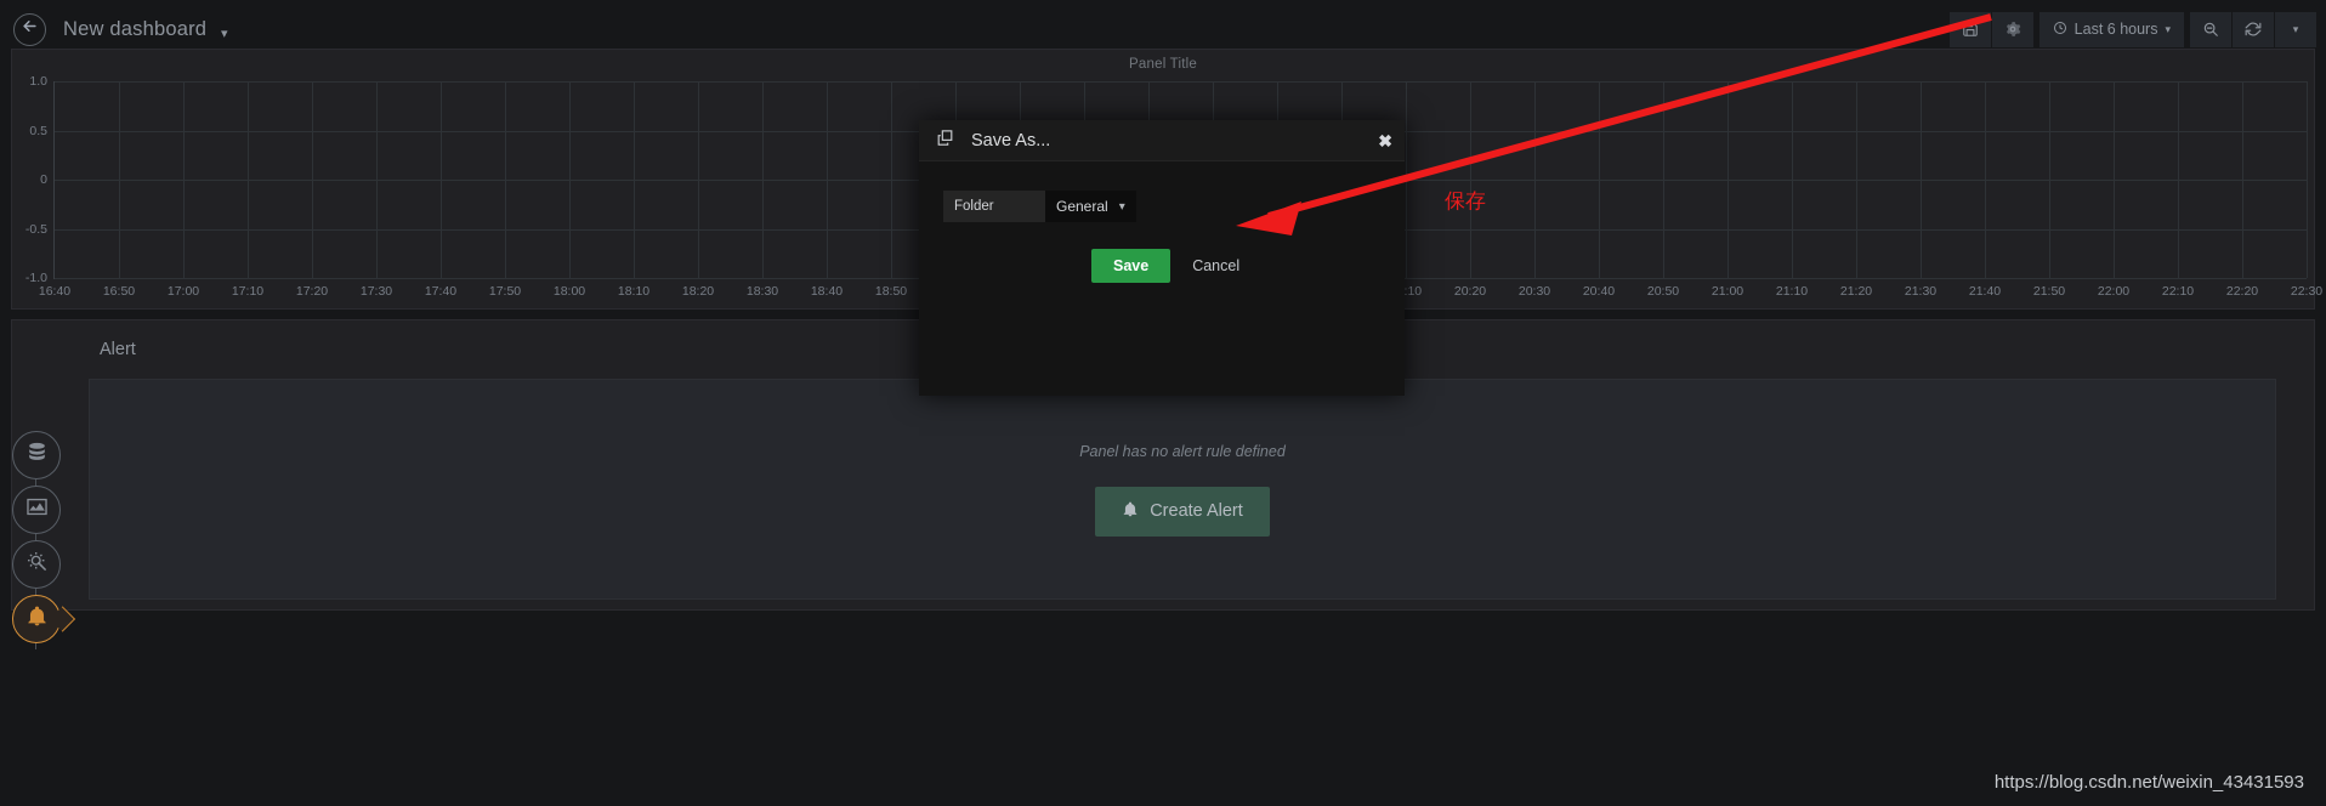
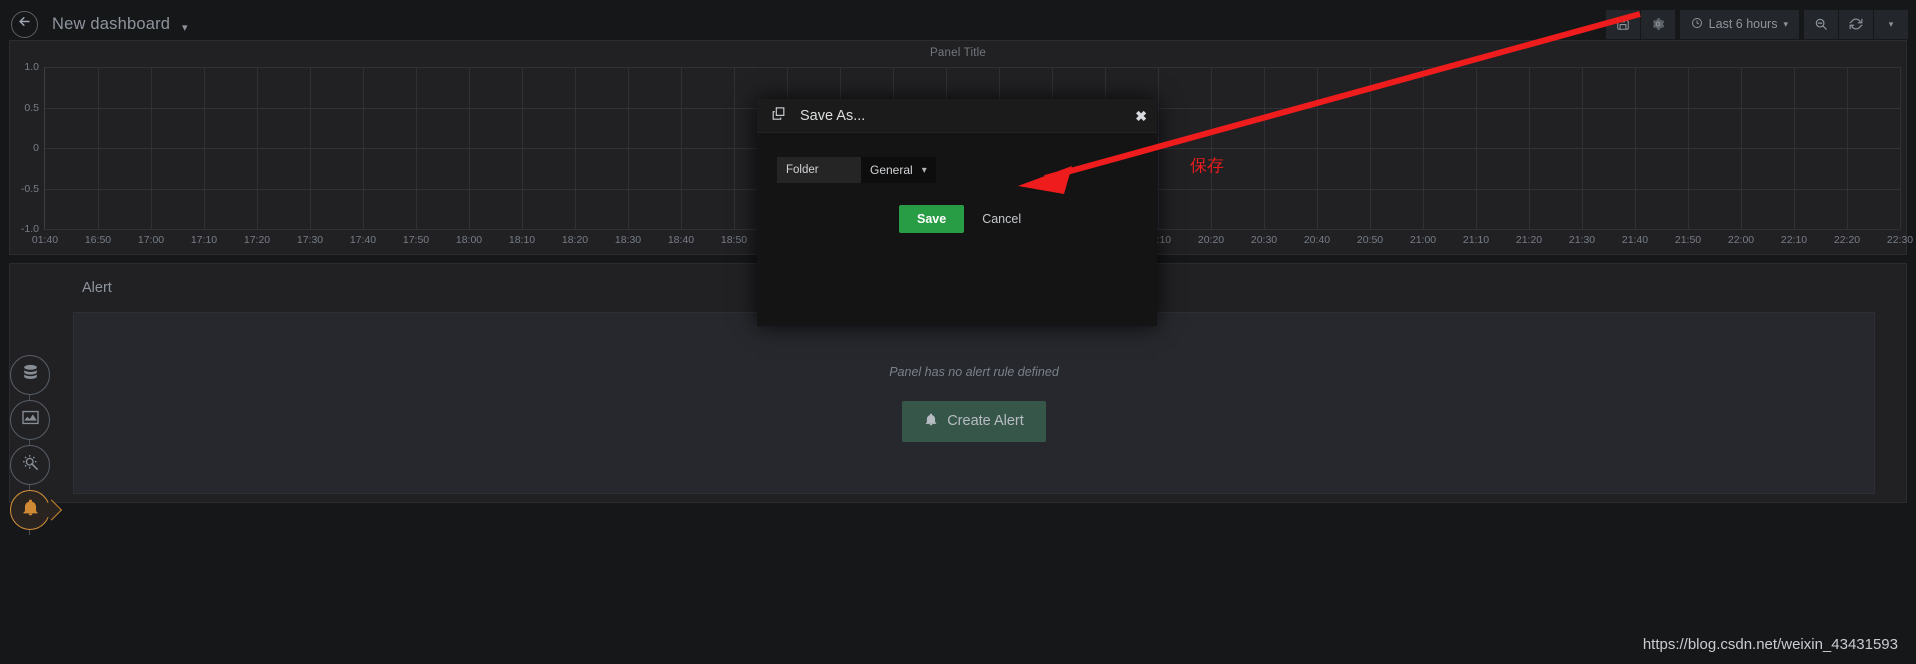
  New dashboard ▾
  Last 6 hours
  ▾
  ▾
  Panel Title
  1.0
  0.5
  0
  -0.5
  -1.0
- 16:40
+ 01:40
  16:50
  17:00
  17:10
  17:20
  17:30
  17:40
  17:50
  18:00
  18:10
  18:20
  18:30
  18:40
  18:50
  20:20
  20:30
  20:40
  20:50
  21:00
  21:10
  21:20
  21:30
  21:40
  21:50
  22:00
  22:10
  22:20
  22:30
  Alert
  Panel has no alert rule defined
  Create Alert
  Save As...
  ✖
  Folder
  General
  ▾
  Save
  Cancel
  保存
  https://blog.csdn.net/weixin_43431593
